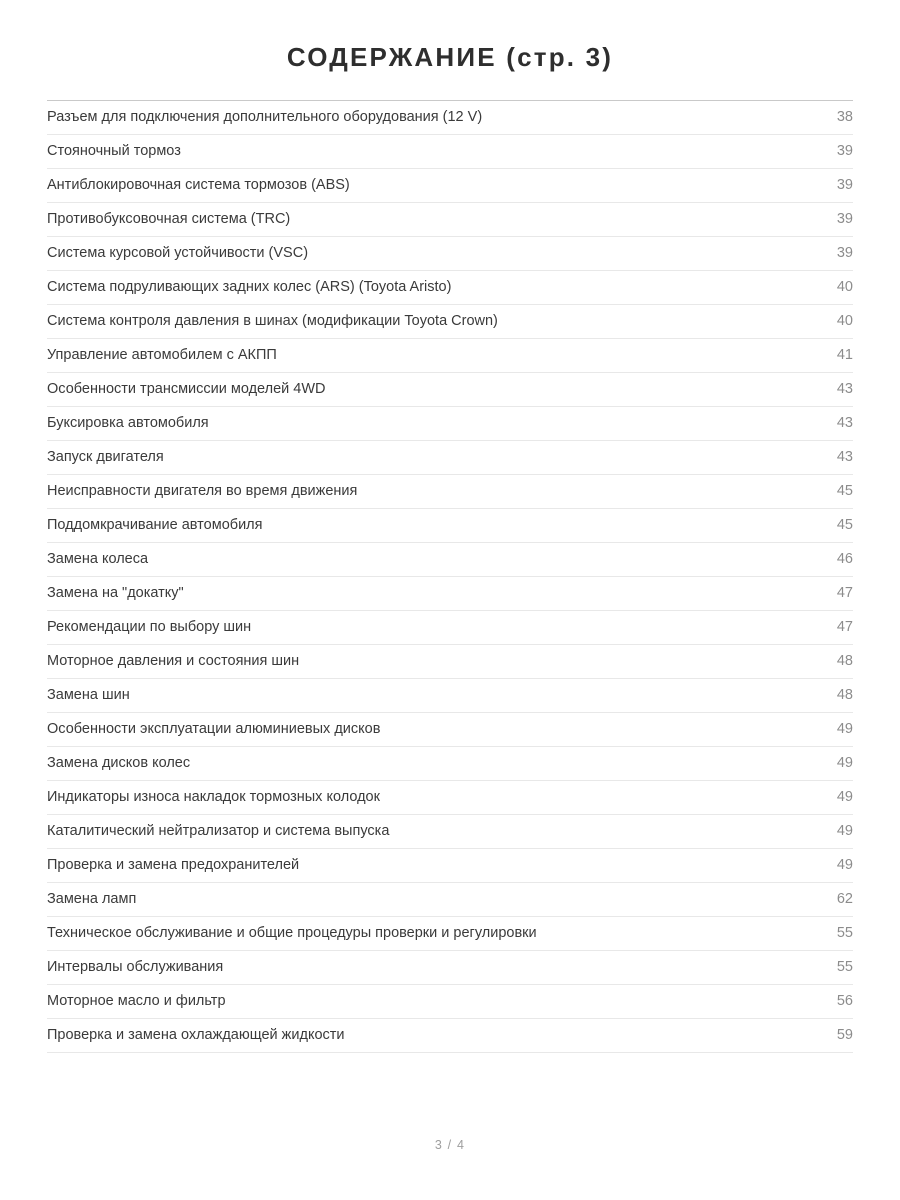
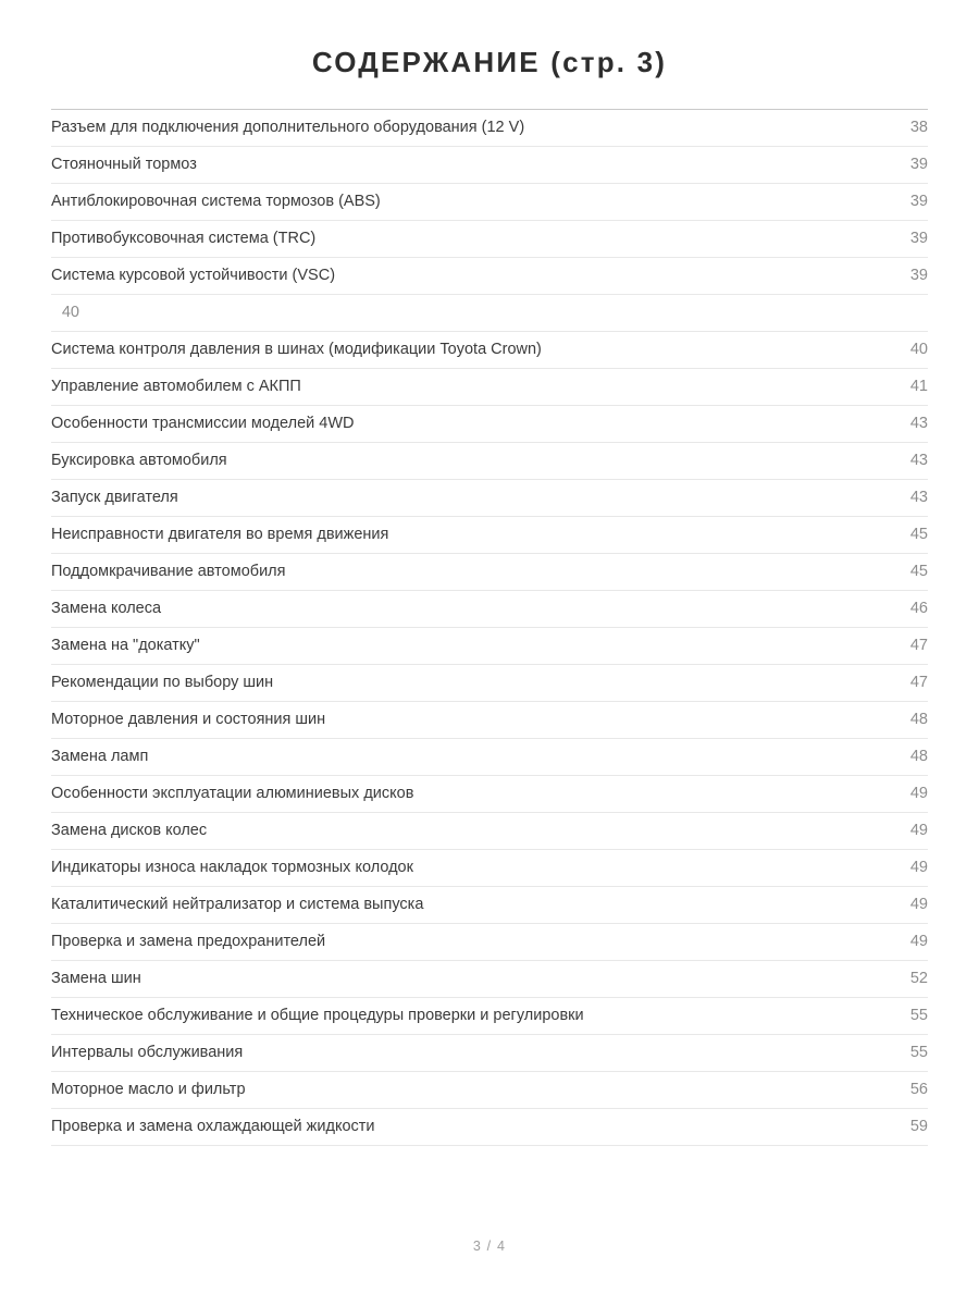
  СОДЕРЖАНИЕ (стр. 3)
  Разъем для подключения дополнительного оборудования (12 V)
  38
  Стояночный тормоз
  39
  Антиблокировочная система тормозов (ABS)
  39
  Противобуксовочная система (TRC)
  39
  Система курсовой устойчивости (VSC)
  39
- Система подруливающих задних колес (ARS) (Toyota Aristo)
  40
  Система контроля давления в шинах (модификации Toyota Crown)
  40
  Управление автомобилем с АКПП
  41
  Особенности трансмиссии моделей 4WD
  43
  Буксировка автомобиля
  43
  Запуск двигателя
  43
  Неисправности двигателя во время движения
  45
  Поддомкрачивание автомобиля
  45
  Замена колеса
  46
  Замена на "докатку"
  47
  Рекомендации по выбору шин
  47
  Моторное давления и состояния шин
  48
- Замена шин
+ Замена ламп
  48
  Особенности эксплуатации алюминиевых дисков
  49
  Замена дисков колес
  49
  Индикаторы износа накладок тормозных колодок
  49
  Каталитический нейтрализатор и система выпуска
  49
  Проверка и замена предохранителей
  49
- Замена ламп
+ Замена шин
- 62
+ 52
  Техническое обслуживание и общие процедуры проверки и регулировки
  55
  Интервалы обслуживания
  55
  Моторное масло и фильтр
  56
  Проверка и замена охлаждающей жидкости
  59
  3 / 4
